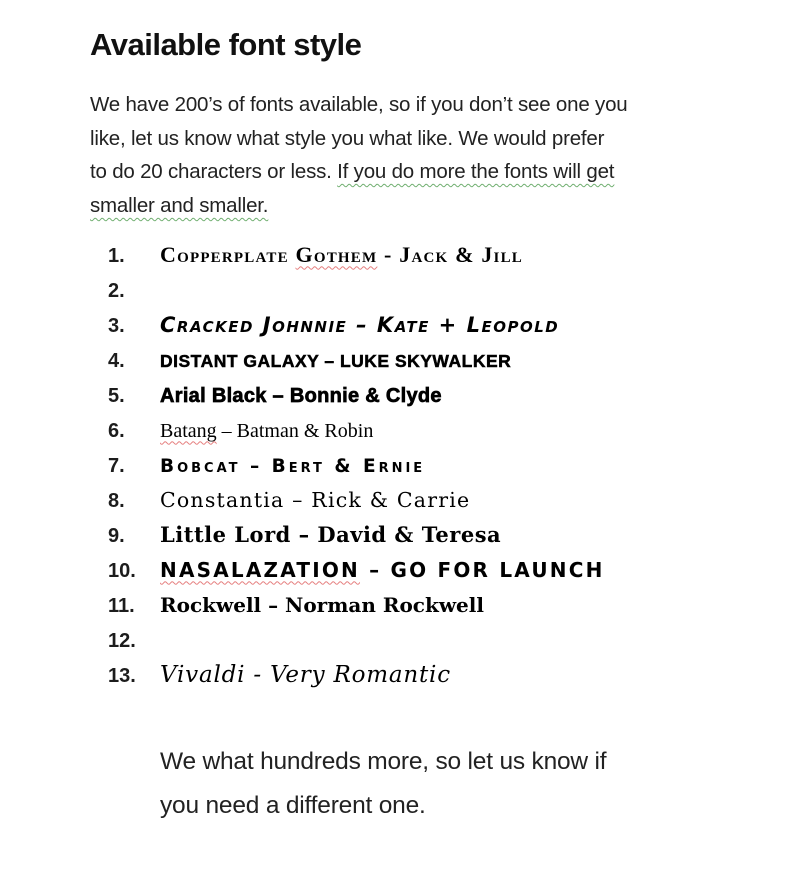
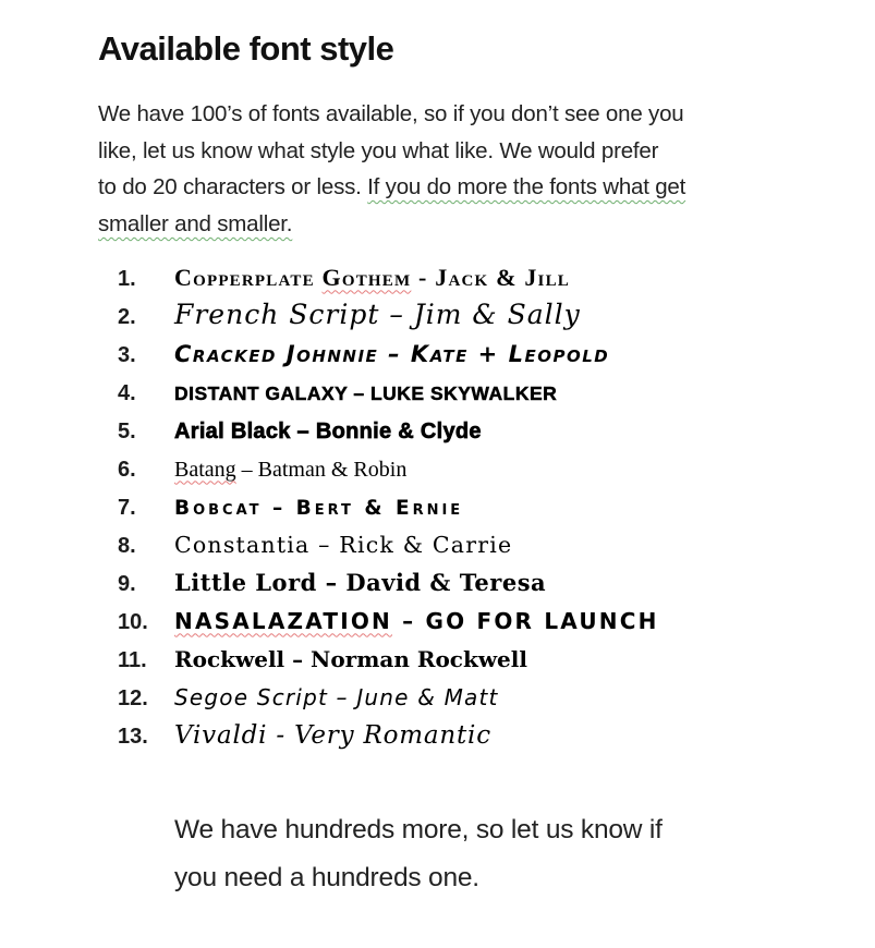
  Available font style
- We have 200’s of fonts available, so if you don’t see one you
+ We have 100’s of fonts available, so if you don’t see one you
  like, let us know what style you what like. We would prefer
- to do 20 characters or less. If you do more the fonts will get
+ to do 20 characters or less. If you do more the fonts what get
  smaller and smaller.
  1.
  Copperplate Gothem - Jack & Jill
  2.
+ French Script – Jim & Sally
  3.
  Cracked Johnnie – Kate + Leopold
  4.
  DISTANT GALAXY – LUKE SKYWALKER
  5.
  Arial Black – Bonnie & Clyde
  6.
  Batang – Batman & Robin
  7.
  Bobcat – Bert & Ernie
  8.
  Constantia – Rick & Carrie
  9.
  Little Lord – David & Teresa
  10.
  NASALAZATION – GO FOR LAUNCH
  11.
  Rockwell – Norman Rockwell
  12.
+ Segoe Script – June & Matt
  13.
  Vivaldi - Very Romantic
- We what hundreds more, so let us know if
+ We have hundreds more, so let us know if
- you need a different one.
+ you need a hundreds one.
